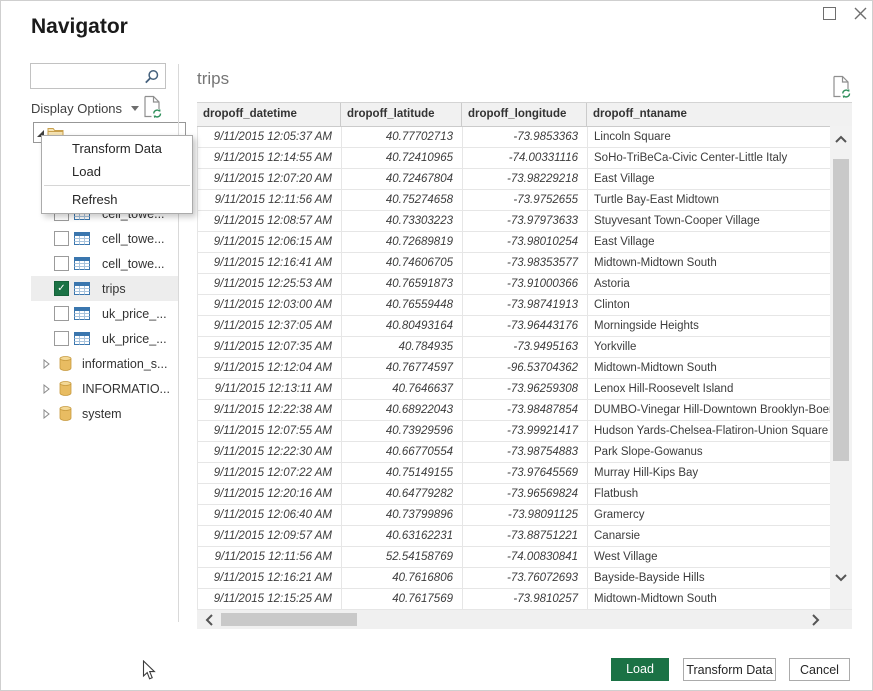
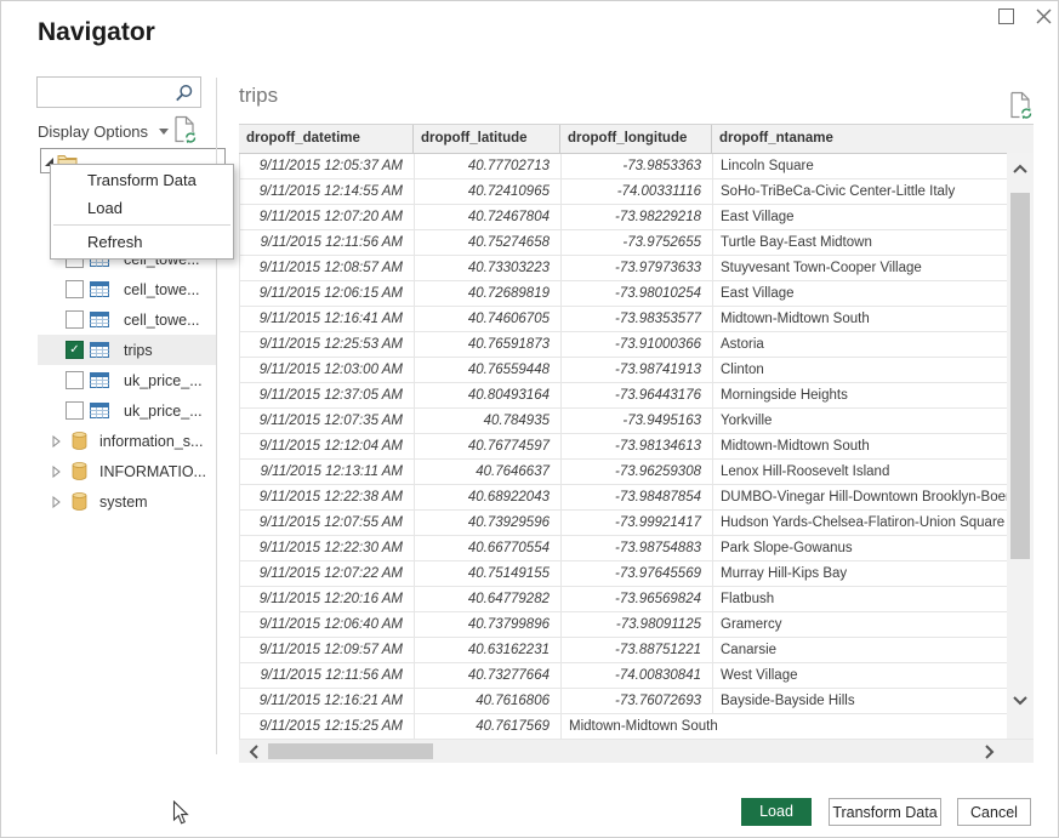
  Navigator
  Display Options
  cell_towe...
  cell_towe...
  trips
  uk_price_...
  uk_price_...
  information_s...
  INFORMATIO...
  system
  Transform Data
  Load
  Refresh
  trips
  dropoff_datetime
  dropoff_latitude
  dropoff_longitude
  dropoff_ntaname
  9/11/2015 12:05:37 AM
  40.77702713
  -73.9853363
  Lincoln Square
  9/11/2015 12:14:55 AM
  40.72410965
  -74.00331116
  SoHo-TriBeCa-Civic Center-Little Italy
  9/11/2015 12:07:20 AM
  40.72467804
  -73.98229218
  East Village
  9/11/2015 12:11:56 AM
  40.75274658
  -73.9752655
  Turtle Bay-East Midtown
  9/11/2015 12:08:57 AM
  40.73303223
  -73.97973633
  Stuyvesant Town-Cooper Village
  9/11/2015 12:06:15 AM
  40.72689819
  -73.98010254
  East Village
  9/11/2015 12:16:41 AM
  40.74606705
  -73.98353577
  Midtown-Midtown South
  9/11/2015 12:25:53 AM
  40.76591873
  -73.91000366
  Astoria
  9/11/2015 12:03:00 AM
  40.76559448
  -73.98741913
  Clinton
  9/11/2015 12:37:05 AM
  40.80493164
  -73.96443176
  Morningside Heights
  9/11/2015 12:07:35 AM
  40.784935
  -73.9495163
  Yorkville
  9/11/2015 12:12:04 AM
  40.76774597
- -96.53704362
+ -73.98134613
  Midtown-Midtown South
  9/11/2015 12:13:11 AM
  40.7646637
  -73.96259308
  Lenox Hill-Roosevelt Island
  9/11/2015 12:22:38 AM
  40.68922043
  -73.98487854
  DUMBO-Vinegar Hill-Downtown Brooklyn-Boe
  9/11/2015 12:07:55 AM
  40.73929596
  -73.99921417
  Hudson Yards-Chelsea-Flatiron-Union Square
  9/11/2015 12:22:30 AM
  40.66770554
  -73.98754883
  Park Slope-Gowanus
  9/11/2015 12:07:22 AM
  40.75149155
  -73.97645569
  Murray Hill-Kips Bay
  9/11/2015 12:20:16 AM
  40.64779282
  -73.96569824
  Flatbush
  9/11/2015 12:06:40 AM
  40.73799896
  -73.98091125
  Gramercy
  9/11/2015 12:09:57 AM
  40.63162231
  -73.88751221
  Canarsie
  9/11/2015 12:11:56 AM
- 52.54158769
+ 40.73277664
  -74.00830841
  West Village
  9/11/2015 12:16:21 AM
  40.7616806
  -73.76072693
  Bayside-Bayside Hills
  9/11/2015 12:15:25 AM
  40.7617569
- -73.9810257
  Midtown-Midtown South
  Load
  Transform Data
  Cancel
